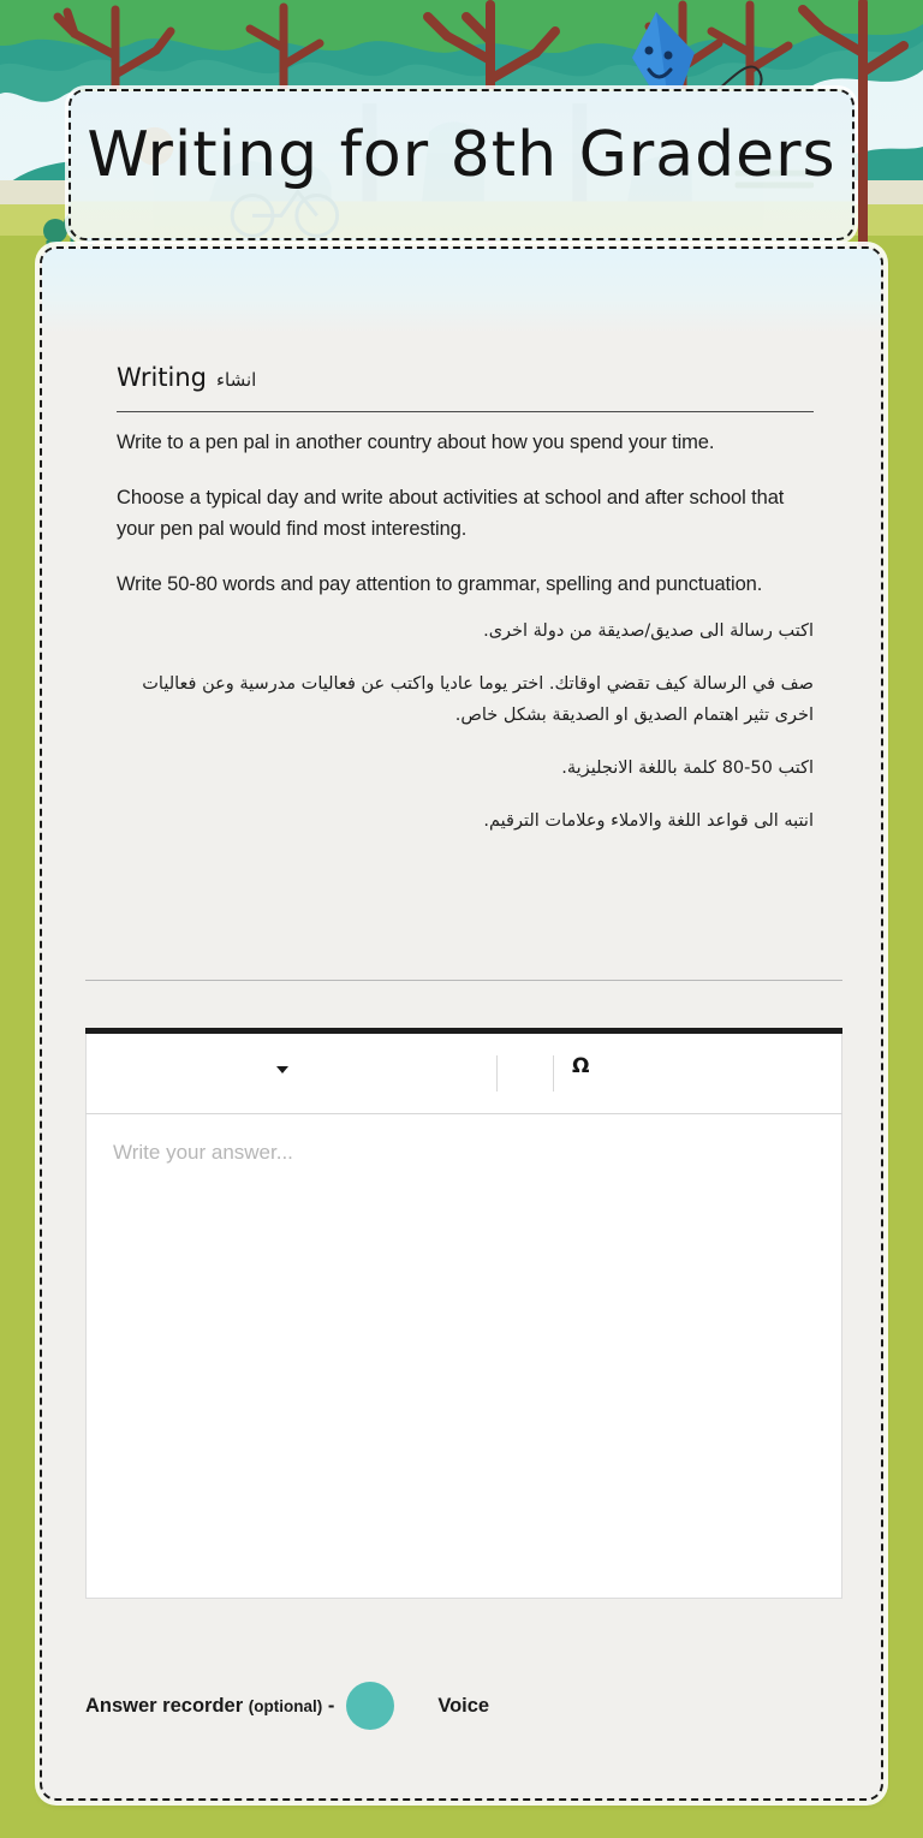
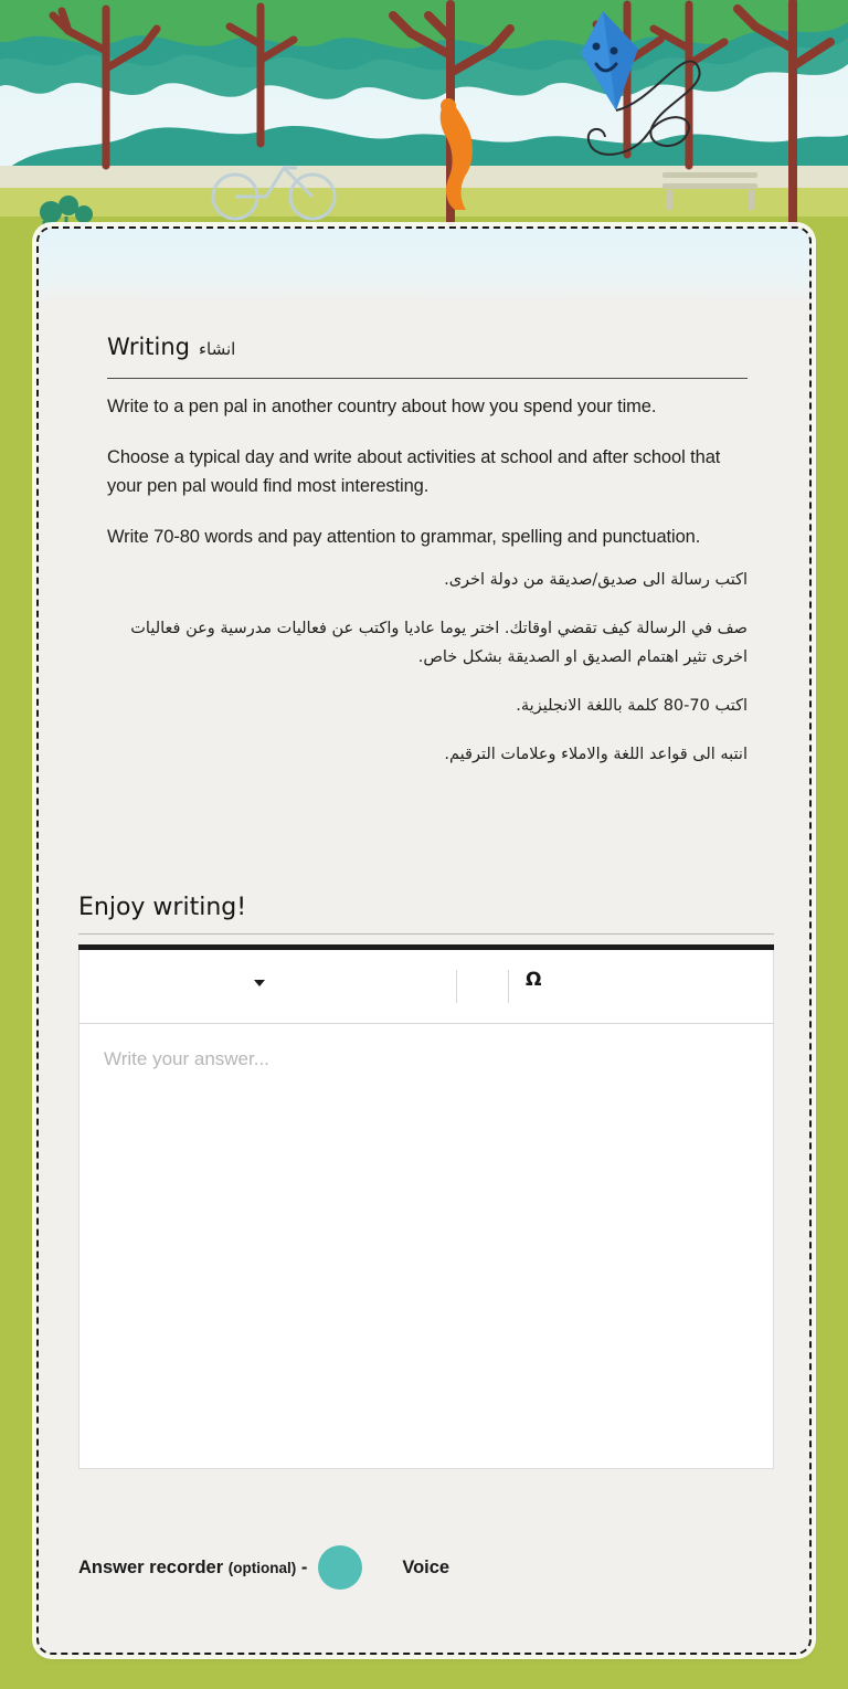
- Writing for 8th Graders
  Writing
  انشاء
  Write to a pen pal in another country about how you spend your time.
  Choose a typical day and write about activities at school and after school that your pen pal would find most interesting.
- Write 50-80 words and pay attention to grammar, spelling and punctuation.
+ Write 70-80 words and pay attention to grammar, spelling and punctuation.
  اكتب رسالة الى صديق/صديقة من دولة اخرى.
  صف في الرسالة كيف تقضي اوقاتك. اختر يوما عاديا واكتب عن فعاليات مدرسية وعن فعاليات اخرى تثير اهتمام الصديق او الصديقة بشكل خاص.
- اكتب 50-80 كلمة باللغة الانجليزية.
+ اكتب 70-80 كلمة باللغة الانجليزية.
  انتبه الى قواعد اللغة والاملاء وعلامات الترقيم.
+ Enjoy writing!
  Ω
  Write your answer...
  Answer recorder (optional) -
  Voice
